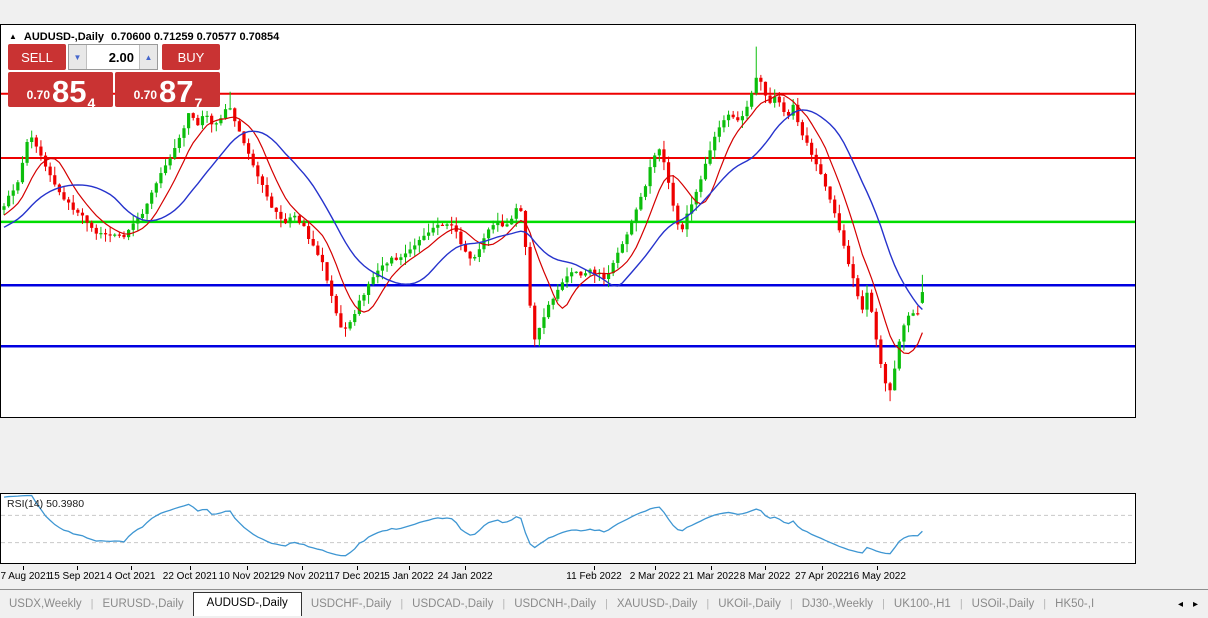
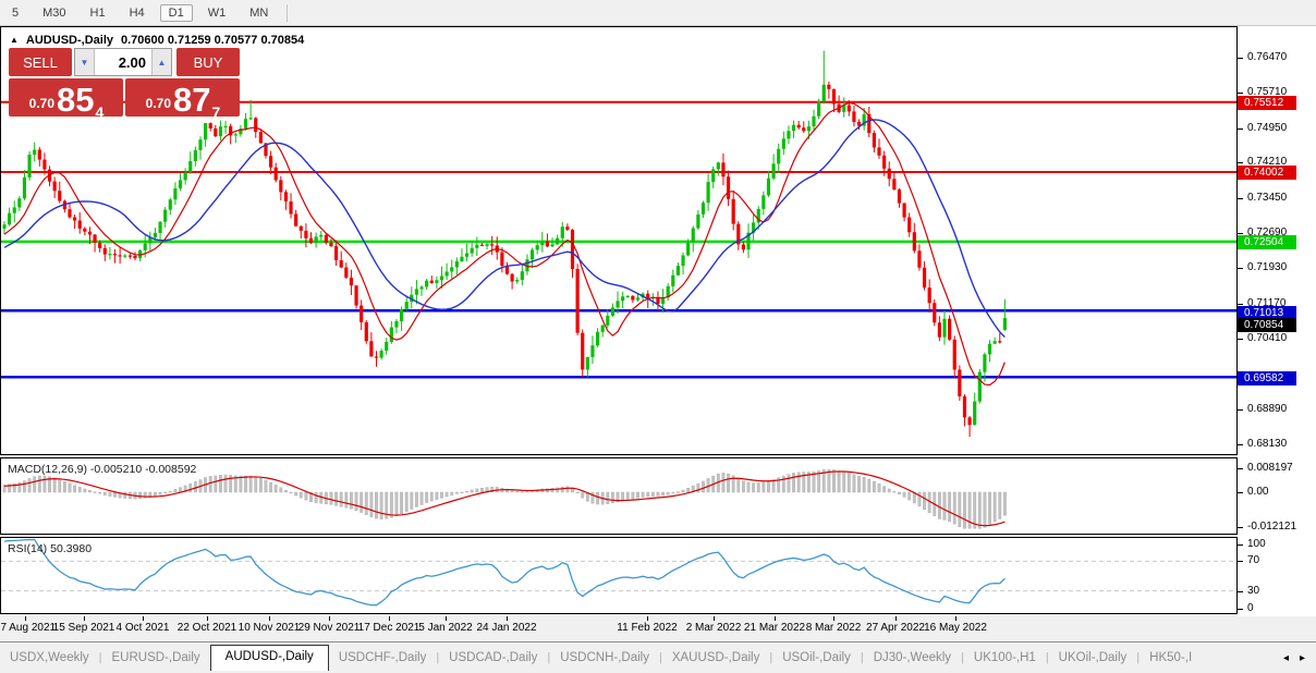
+ 5
+ M30
+ H1
+ H4
+ D1
+ W1
+ MN
  ▲
  AUDUSD-,Daily
  0.70600 0.71259 0.70577 0.70854
  SELL
  ▼
  2.00
  ▲
  BUY
  0.70
  85
  4
  0.70
  87
  7
+ MACD(12,26,9) -0.005210 -0.008592
  RSI(14) 50.3980
+ 0.76470
+ 0.75710
+ 0.74950
+ 0.74210
+ 0.73450
+ 0.72690
+ 0.71930
+ 0.71170
+ 0.70410
+ 0.68890
+ 0.68130
+ 0.008197
+ 0.00
+ -0.012121
+ 100
+ 70
+ 30
+ 0
+ 0.75512
+ 0.74002
+ 0.72504
+ 0.71013
+ 0.70854
+ 0.69582
  7 Aug 2021
  15 Sep 2021
  4 Oct 2021
  22 Oct 2021
  10 Nov 2021
  29 Nov 2021
  17 Dec 2021
  5 Jan 2022
  24 Jan 2022
  11 Feb 2022
  2 Mar 2022
  21 Mar 2022
  8 Mar 2022
  27 Apr 2022
  16 May 2022
  USDX,Weekly
  |
  EURUSD-,Daily
  AUDUSD-,Daily
  USDCHF-,Daily
  |
  USDCAD-,Daily
  |
  USDCNH-,Daily
  |
  XAUUSD-,Daily
  |
- UKOil-,Daily
+ USOil-,Daily
  |
  DJ30-,Weekly
  |
  UK100-,H1
  |
- USOil-,Daily
+ UKOil-,Daily
  |
  HK50-,I
  ◂
  ▸
